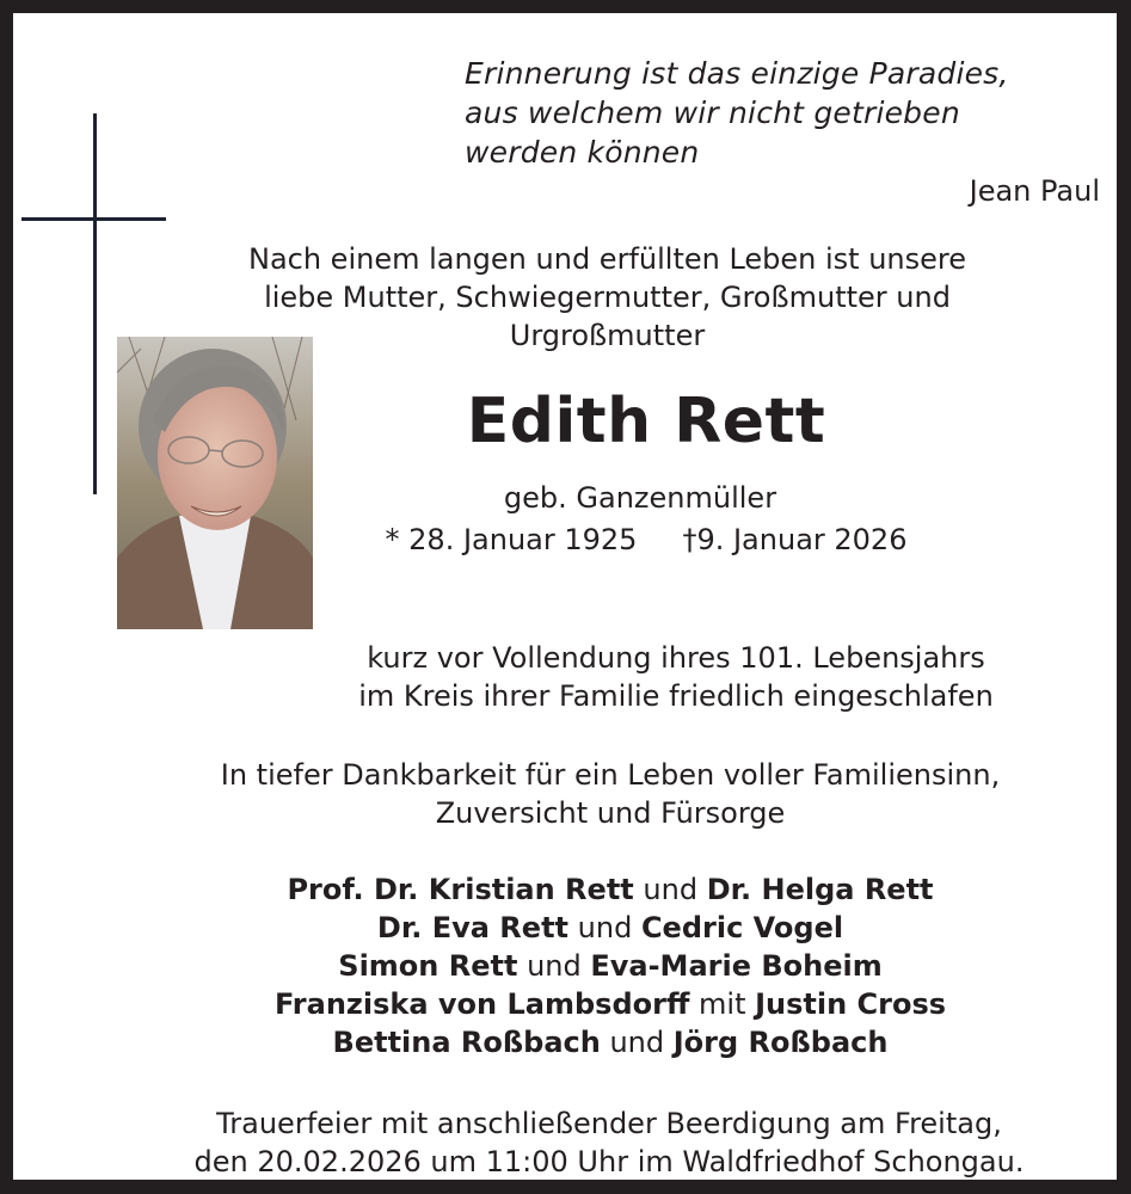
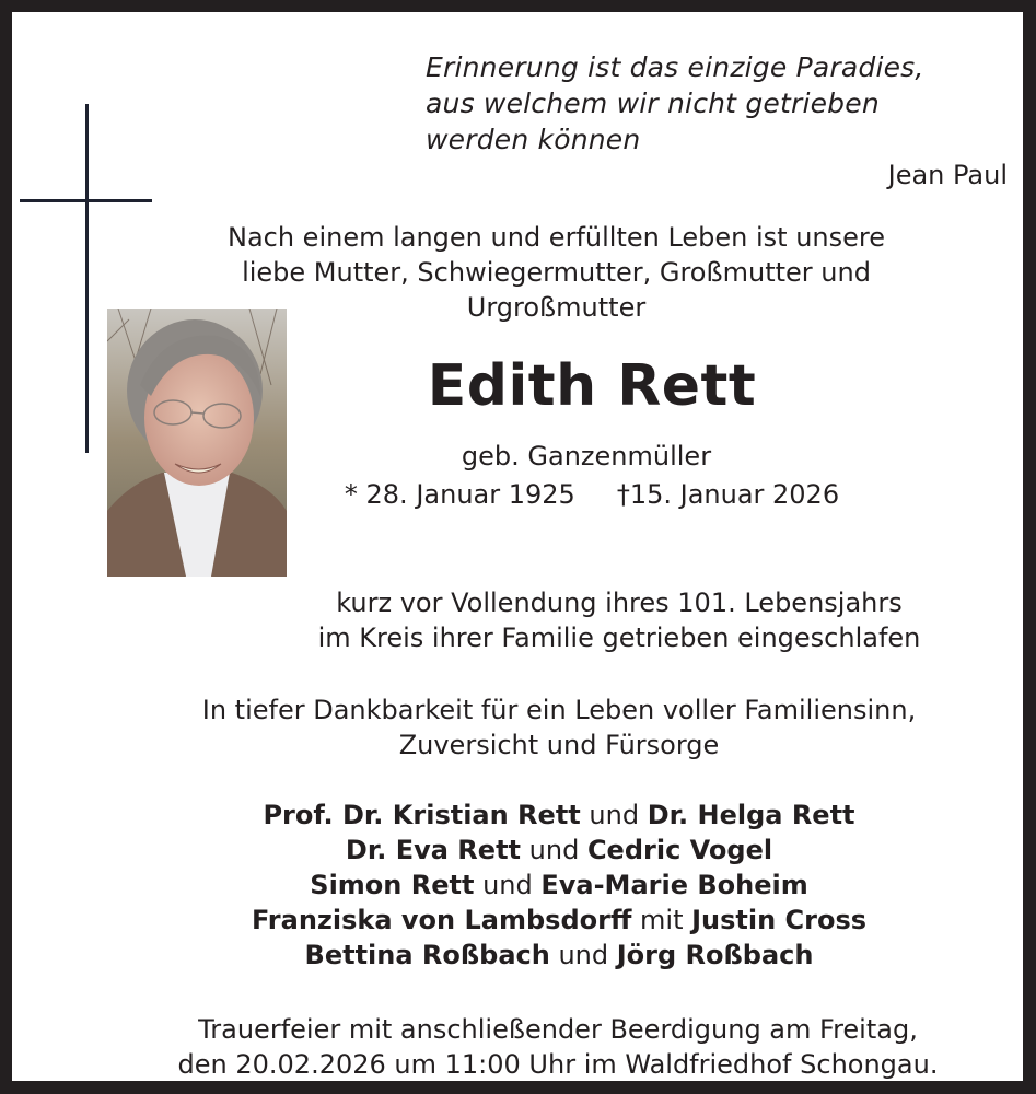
  Erinnerung ist das einzige Paradies,
  aus welchem wir nicht getrieben
  werden können
  Jean Paul
  Nach einem langen und erfüllten Leben ist unsere
  liebe Mutter, Schwiegermutter, Großmutter und
  Urgroßmutter
  Edith Rett
  geb. Ganzenmüller
  * 28. Januar 1925
- †9. Januar 2026
+ †15. Januar 2026
  kurz vor Vollendung ihres 101. Lebensjahrs
- im Kreis ihrer Familie friedlich eingeschlafen
+ im Kreis ihrer Familie getrieben eingeschlafen
  In tiefer Dankbarkeit für ein Leben voller Familiensinn,
  Zuversicht und Fürsorge
  Prof. Dr. Kristian Rett und Dr. Helga Rett
  Dr. Eva Rett und Cedric Vogel
  Simon Rett und Eva-Marie Boheim
  Franziska von Lambsdorff mit Justin Cross
  Bettina Roßbach und Jörg Roßbach
  Trauerfeier mit anschließender Beerdigung am Freitag,
  den 20.02.2026 um 11:00 Uhr im Waldfriedhof Schongau.
